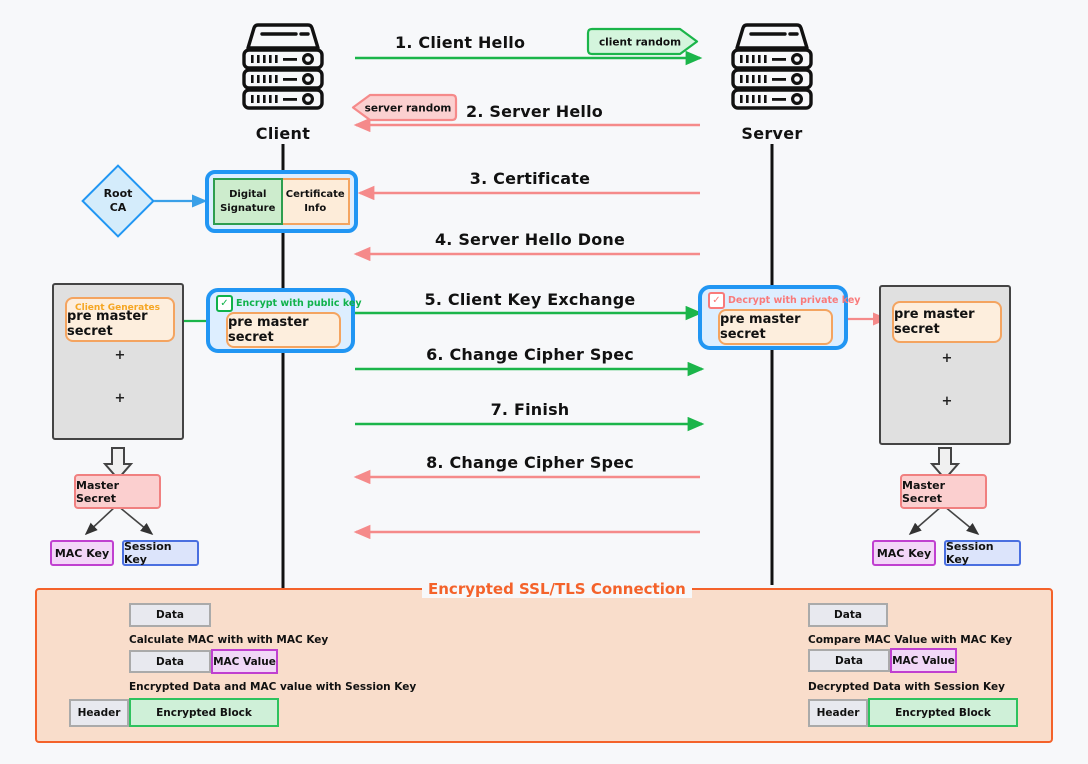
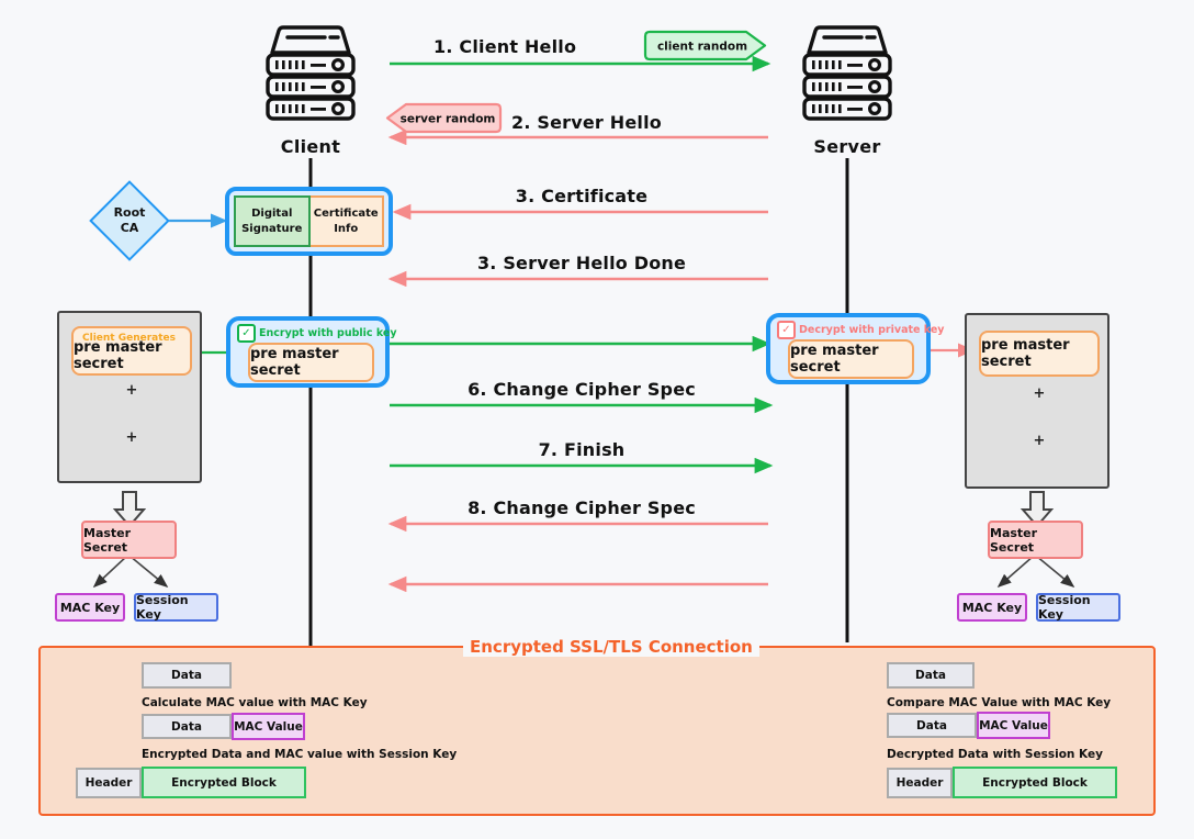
  client random
  server random
  Client
  Server
  1. Client Hello
  2. Server Hello
  3. Certificate
- 4. Server Hello Done
+ 3. Server Hello Done
- 5. Client Key Exchange
  6. Change Cipher Spec
  7. Finish
  8. Change Cipher Spec
  Root
  CA
  Digital
  Signature
  Certificate
  Info
  Client Generates
  pre master secret
  +
  +
  ✓
  Encrypt with public key
  pre master secret
  ✓
  Decrypt with private key
  pre master secret
  pre master secret
  +
  +
  Master Secret
  MAC Key
  Session Key
  Master Secret
  MAC Key
  Session Key
  Encrypted SSL/TLS Connection
  Data
- Calculate MAC with with MAC Key
+ Calculate MAC value with MAC Key
  Data
  MAC Value
  Encrypted Data and MAC value with Session Key
  Header
  Encrypted Block
  Data
  Compare MAC Value with MAC Key
  Data
  MAC Value
  Decrypted Data with Session Key
  Header
  Encrypted Block
